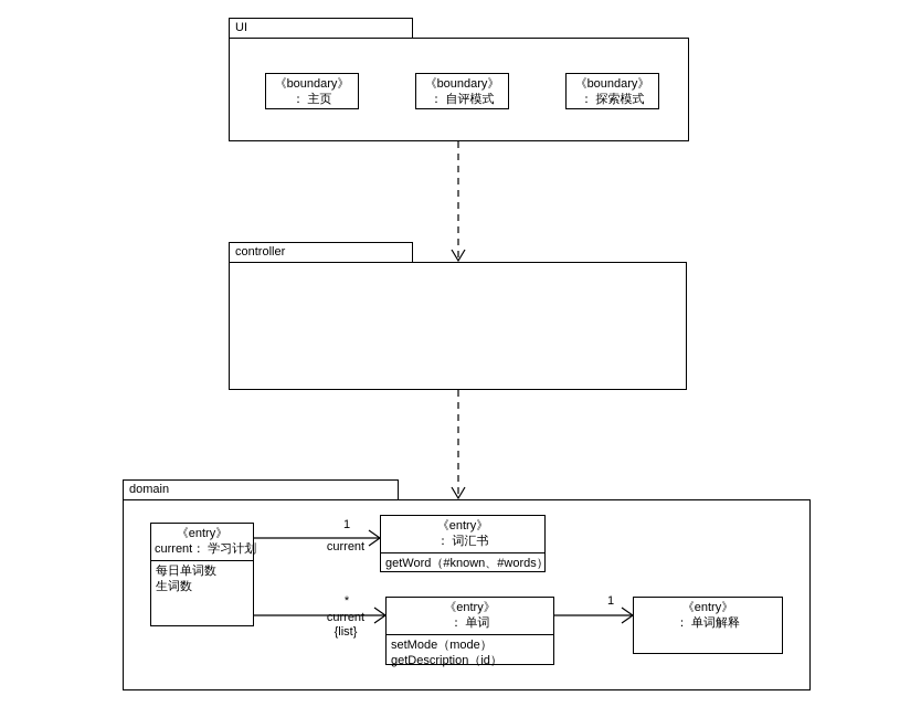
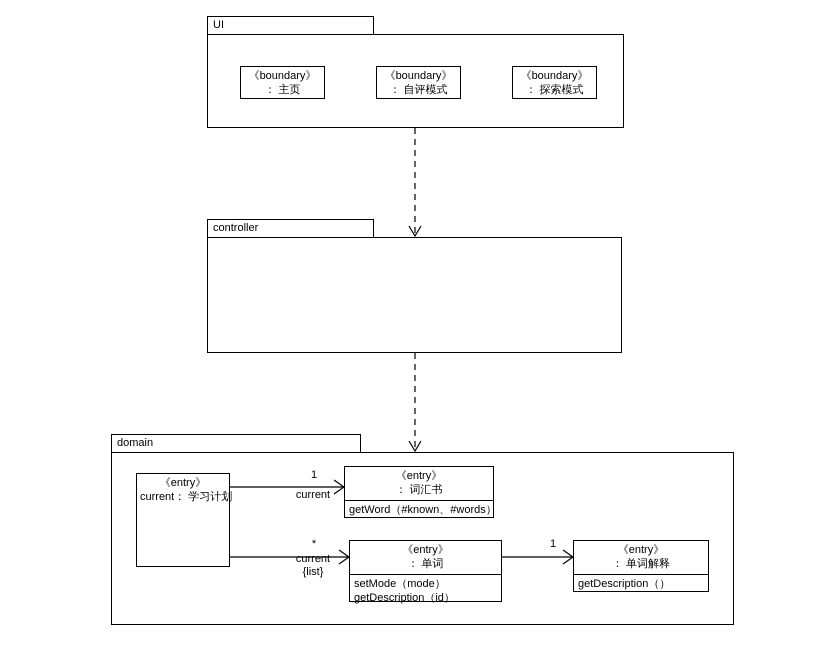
  UI
  《boundary》
  ： 主页
  《boundary》
  ： 自评模式
  《boundary》
  ： 探索模式
  controller
  domain
  《entry》
  current： 学习计划
- 每日单词数
- 生词数
  《entry》
  ： 词汇书
  getWord（#known、#words）
  《entry》
  ： 单词
  setMode（mode）
  getDescription（id）
  《entry》
  ： 单词解释
+ getDescription（）
  1
  current
  *
  current
  {list}
  1
